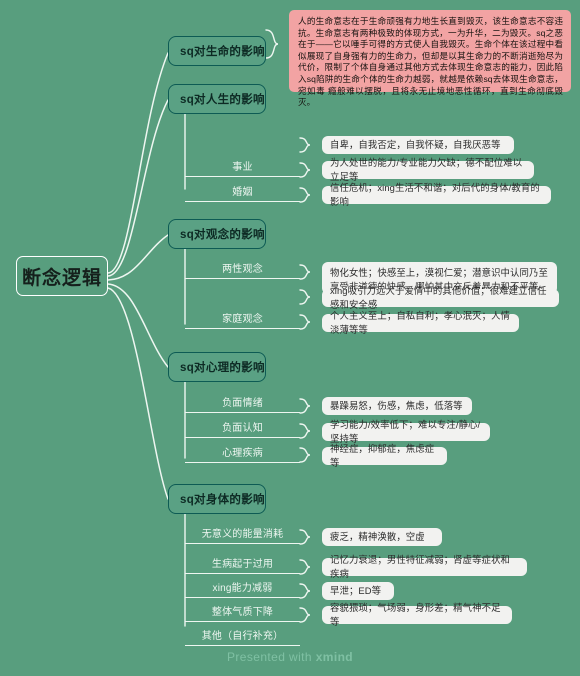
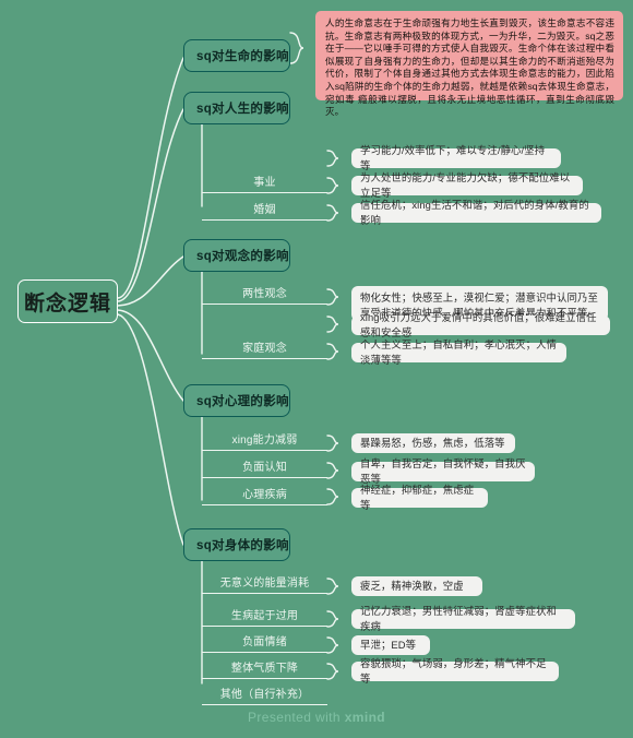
  断念逻辑
  sq对生命的影响
  人的生命意志在于生命顽强有力地生长直到毁灭，该生命意志不容违抗。生命意志有两种极致的体现方式，一为升华，二为毁灭。sq之恶在于——它以唾手可得的方式使人自我毁灭。生命个体在该过程中看似展现了自身强有力的生命力，但却是以其生命力的不断消逝殆尽为代价，限制了个体自身通过其他方式去体现生命意志的能力，因此陷入sq陷阱的生命个体的生命力越弱，就越是依赖sq去体现生命意志，宛如毒 瘾般难以摆脱，且将永无止境地恶性循环，直到生命彻底毁灭。
  sq对人生的影响
- 自卑，自我否定，自我怀疑，自我厌恶等
+ 学习能力/效率低下；难以专注/静心/坚持等
  事业
  为人处世的能力/专业能力欠缺；德不配位难以立足等
  婚姻
  信任危机；xing生活不和谐；对后代的身体/教育的影响
  sq对观念的影响
  两性观念
  物化女性；快感至上，漠视仁爱；潜意识中认同乃至享受非道德的快感，哪怕其中充斥着暴力和不平等。
  xing吸引力远大于爱情中的其他价值；很难建立信任感和安全感
  家庭观念
  个人主义至上；自私自利；孝心泯灭；人情淡薄等等
  sq对心理的影响
- 负面情绪
+ xing能力减弱
  暴躁易怒，伤感，焦虑，低落等
  负面认知
- 学习能力/效率低下；难以专注/静心/坚持等
+ 自卑，自我否定，自我怀疑，自我厌恶等
  心理疾病
  神经症，抑郁症，焦虑症等
  sq对身体的影响
  无意义的能量消耗
  疲乏，精神涣散，空虚
  生病起于过用
  记忆力衰退；男性特征减弱；肾虚等症状和疾病
- xing能力减弱
+ 负面情绪
  早泄；ED等
  整体气质下降
  容貌猥琐；气场弱，身形差；精气神不足等
  其他（自行补充）
  Presented with xmind
